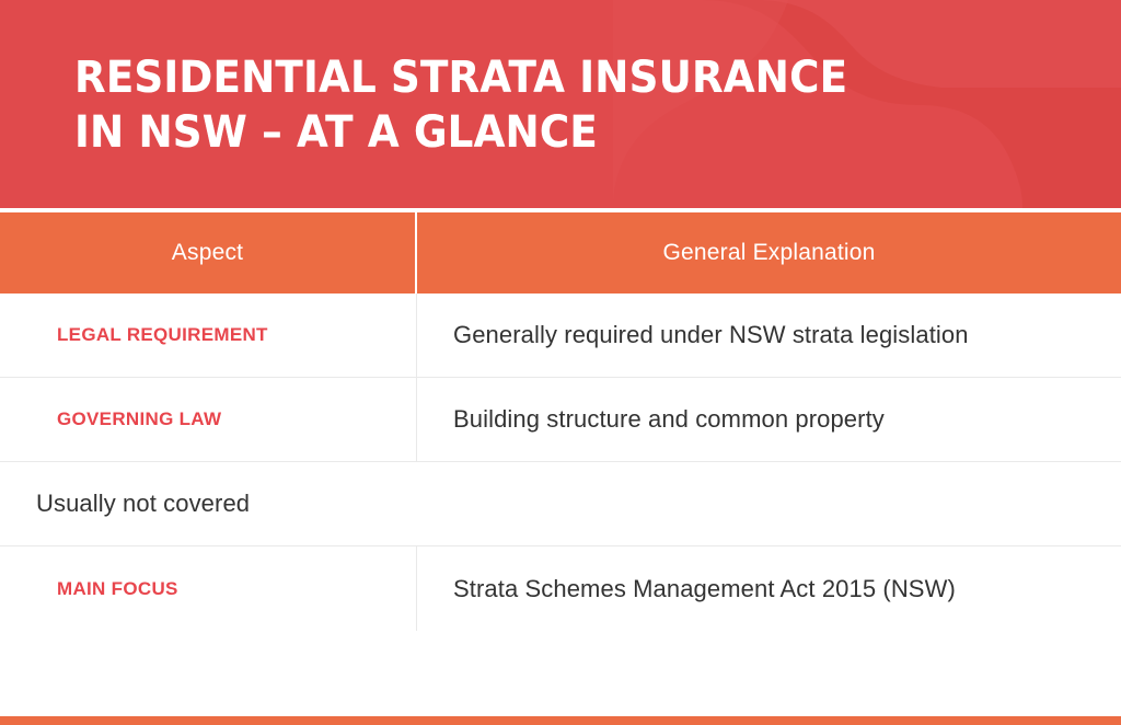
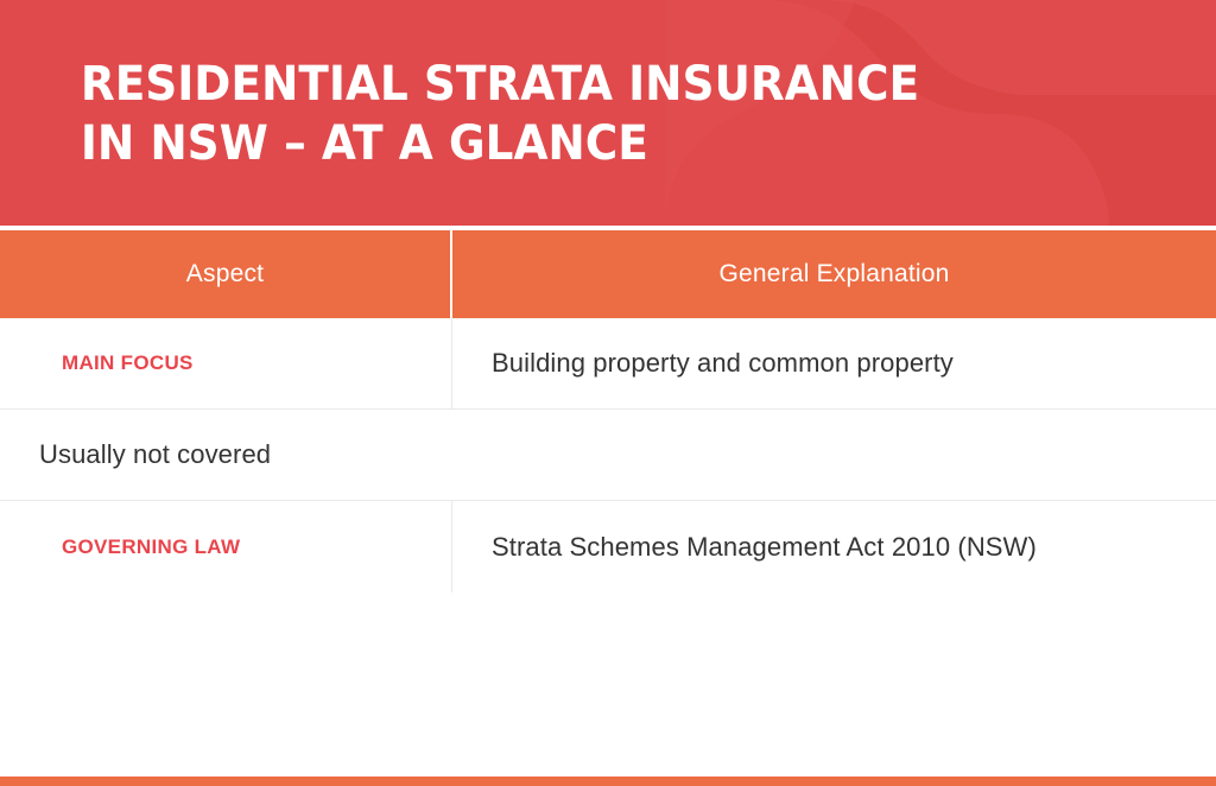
  RESIDENTIAL STRATA INSURANCE
  IN NSW – AT A GLANCE
  Aspect
  General Explanation
- LEGAL REQUIREMENT
- Generally required under NSW strata legislation
- GOVERNING LAW
+ MAIN FOCUS
- Building structure and common property
+ Building property and common property
  Usually not covered
- MAIN FOCUS
+ GOVERNING LAW
- Strata Schemes Management Act 2015 (NSW)
+ Strata Schemes Management Act 2010 (NSW)
